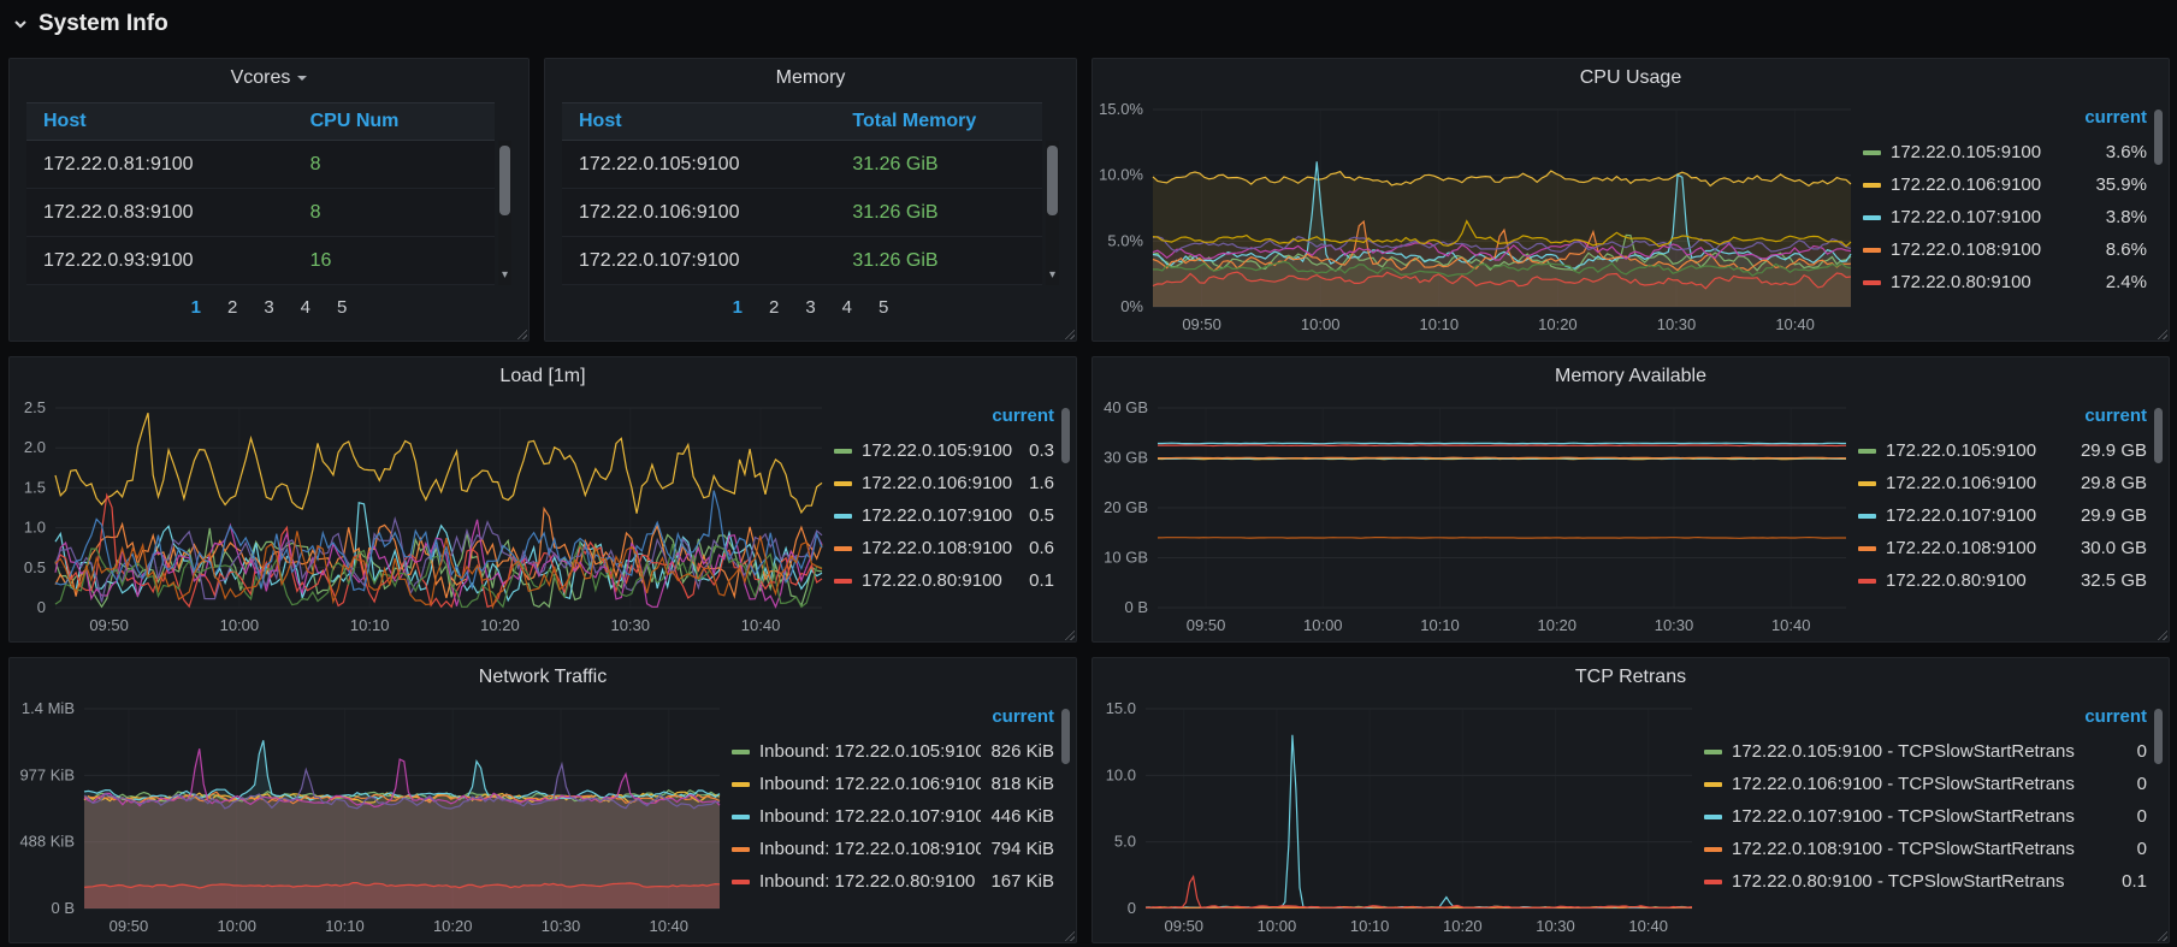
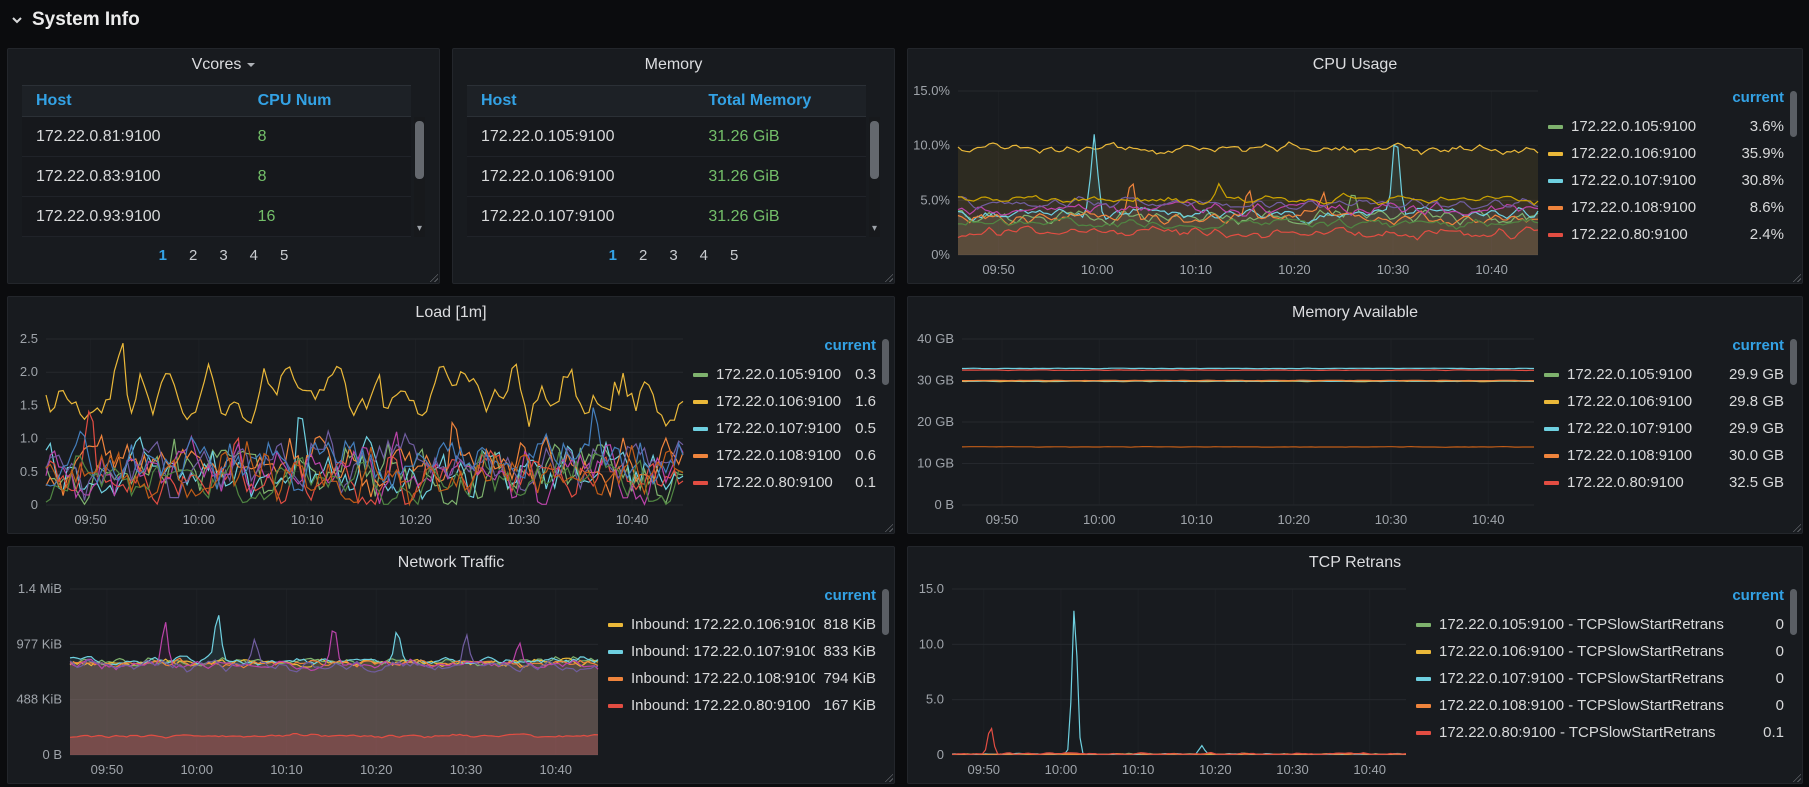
  System Info
  Vcores
  Host
  CPU Num
  172.22.0.81:9100
  8
  172.22.0.83:9100
  8
  172.22.0.93:9100
  16
  ▾
  1
  2
  3
  4
  5
  Memory
  Host
  Total Memory
  172.22.0.105:9100
  31.26 GiB
  172.22.0.106:9100
  31.26 GiB
  172.22.0.107:9100
  31.26 GiB
  ▾
  1
  2
  3
  4
  5
  CPU Usage
  09:50
  10:00
  10:10
  10:20
  10:30
  10:40
  0%
  5.0%
  10.0%
  15.0%
  current
  172.22.0.105:9100
  3.6%
  172.22.0.106:9100
  35.9%
  172.22.0.107:9100
- 3.8%
+ 30.8%
  172.22.0.108:9100
  8.6%
  172.22.0.80:9100
  2.4%
  Load [1m]
  09:50
  10:00
  10:10
  10:20
  10:30
  10:40
  0
  0.5
  1.0
  1.5
  2.0
  2.5
  current
  172.22.0.105:9100
  0.3
  172.22.0.106:9100
  1.6
  172.22.0.107:9100
  0.5
  172.22.0.108:9100
  0.6
  172.22.0.80:9100
  0.1
  Memory Available
  09:50
  10:00
  10:10
  10:20
  10:30
  10:40
  0 B
  10 GB
  20 GB
  30 GB
  40 GB
  current
  172.22.0.105:9100
  29.9 GB
  172.22.0.106:9100
  29.8 GB
  172.22.0.107:9100
  29.9 GB
  172.22.0.108:9100
  30.0 GB
  172.22.0.80:9100
  32.5 GB
  Network Traffic
  09:50
  10:00
  10:10
  10:20
  10:30
  10:40
  0 B
  488 KiB
  977 KiB
  1.4 MiB
  current
- Inbound: 172.22.0.105:9100
- 826 KiB
  Inbound: 172.22.0.106:9100
  818 KiB
  Inbound: 172.22.0.107:9100
- 446 KiB
+ 833 KiB
  Inbound: 172.22.0.108:9100
  794 KiB
  Inbound: 172.22.0.80:9100
  167 KiB
  TCP Retrans
  09:50
  10:00
  10:10
  10:20
  10:30
  10:40
  0
  5.0
  10.0
  15.0
  current
  172.22.0.105:9100 - TCPSlowStartRetrans
  0
  172.22.0.106:9100 - TCPSlowStartRetrans
  0
  172.22.0.107:9100 - TCPSlowStartRetrans
  0
  172.22.0.108:9100 - TCPSlowStartRetrans
  0
  172.22.0.80:9100 - TCPSlowStartRetrans
  0.1
